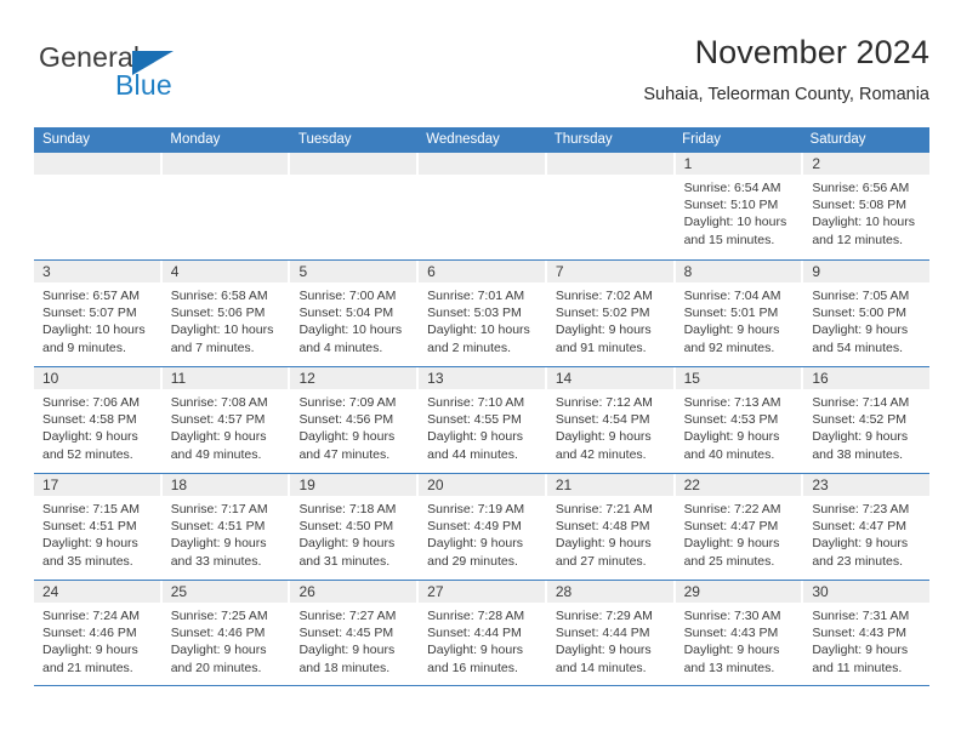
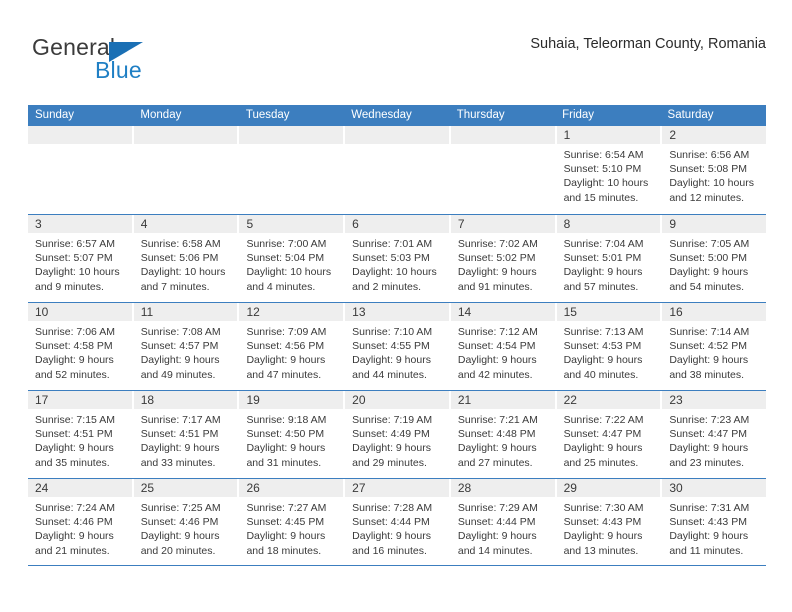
  General
  Blue
- November 2024
  Suhaia, Teleorman County, Romania
  Sunday
  Monday
  Tuesday
  Wednesday
  Thursday
  Friday
  Saturday
  1
  Sunrise: 6:54 AM
  Sunset: 5:10 PM
  Daylight: 10 hours
  and 15 minutes.
  2
  Sunrise: 6:56 AM
  Sunset: 5:08 PM
  Daylight: 10 hours
  and 12 minutes.
  3
  Sunrise: 6:57 AM
  Sunset: 5:07 PM
  Daylight: 10 hours
  and 9 minutes.
  4
  Sunrise: 6:58 AM
  Sunset: 5:06 PM
  Daylight: 10 hours
  and 7 minutes.
  5
  Sunrise: 7:00 AM
  Sunset: 5:04 PM
  Daylight: 10 hours
  and 4 minutes.
  6
  Sunrise: 7:01 AM
  Sunset: 5:03 PM
  Daylight: 10 hours
  and 2 minutes.
  7
  Sunrise: 7:02 AM
  Sunset: 5:02 PM
  Daylight: 9 hours
  and 91 minutes.
  8
  Sunrise: 7:04 AM
  Sunset: 5:01 PM
  Daylight: 9 hours
- and 92 minutes.
+ and 57 minutes.
  9
  Sunrise: 7:05 AM
  Sunset: 5:00 PM
  Daylight: 9 hours
  and 54 minutes.
  10
  Sunrise: 7:06 AM
  Sunset: 4:58 PM
  Daylight: 9 hours
  and 52 minutes.
  11
  Sunrise: 7:08 AM
  Sunset: 4:57 PM
  Daylight: 9 hours
  and 49 minutes.
  12
  Sunrise: 7:09 AM
  Sunset: 4:56 PM
  Daylight: 9 hours
  and 47 minutes.
  13
  Sunrise: 7:10 AM
  Sunset: 4:55 PM
  Daylight: 9 hours
  and 44 minutes.
  14
  Sunrise: 7:12 AM
  Sunset: 4:54 PM
  Daylight: 9 hours
  and 42 minutes.
  15
  Sunrise: 7:13 AM
  Sunset: 4:53 PM
  Daylight: 9 hours
  and 40 minutes.
  16
  Sunrise: 7:14 AM
  Sunset: 4:52 PM
  Daylight: 9 hours
  and 38 minutes.
  17
  Sunrise: 7:15 AM
  Sunset: 4:51 PM
  Daylight: 9 hours
  and 35 minutes.
  18
  Sunrise: 7:17 AM
  Sunset: 4:51 PM
  Daylight: 9 hours
  and 33 minutes.
  19
- Sunrise: 7:18 AM
+ Sunrise: 9:18 AM
  Sunset: 4:50 PM
  Daylight: 9 hours
  and 31 minutes.
  20
  Sunrise: 7:19 AM
  Sunset: 4:49 PM
  Daylight: 9 hours
  and 29 minutes.
  21
  Sunrise: 7:21 AM
  Sunset: 4:48 PM
  Daylight: 9 hours
  and 27 minutes.
  22
  Sunrise: 7:22 AM
  Sunset: 4:47 PM
  Daylight: 9 hours
  and 25 minutes.
  23
  Sunrise: 7:23 AM
  Sunset: 4:47 PM
  Daylight: 9 hours
  and 23 minutes.
  24
  Sunrise: 7:24 AM
  Sunset: 4:46 PM
  Daylight: 9 hours
  and 21 minutes.
  25
  Sunrise: 7:25 AM
  Sunset: 4:46 PM
  Daylight: 9 hours
  and 20 minutes.
  26
  Sunrise: 7:27 AM
  Sunset: 4:45 PM
  Daylight: 9 hours
  and 18 minutes.
  27
  Sunrise: 7:28 AM
  Sunset: 4:44 PM
  Daylight: 9 hours
  and 16 minutes.
  28
  Sunrise: 7:29 AM
  Sunset: 4:44 PM
  Daylight: 9 hours
  and 14 minutes.
  29
  Sunrise: 7:30 AM
  Sunset: 4:43 PM
  Daylight: 9 hours
  and 13 minutes.
  30
  Sunrise: 7:31 AM
  Sunset: 4:43 PM
  Daylight: 9 hours
  and 11 minutes.
